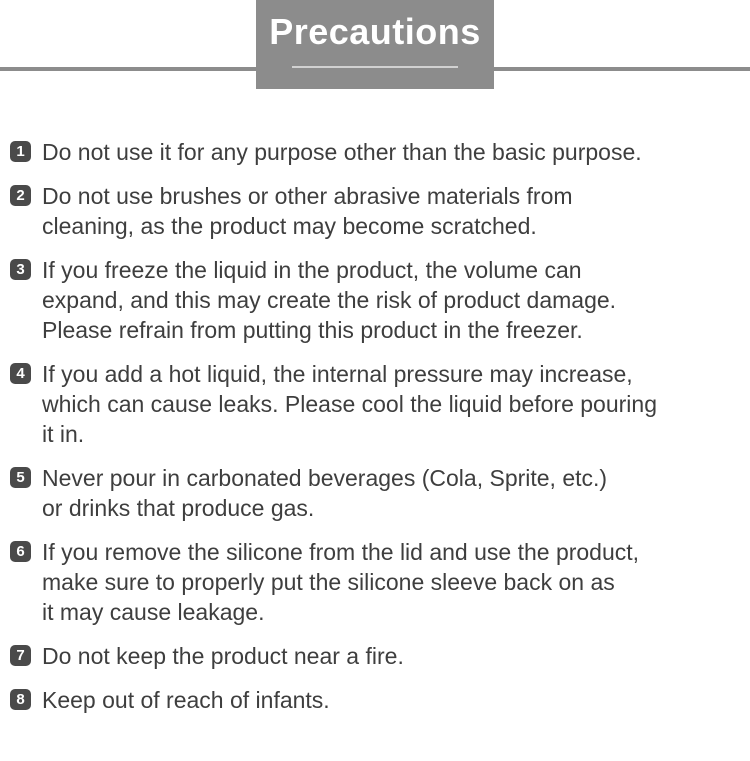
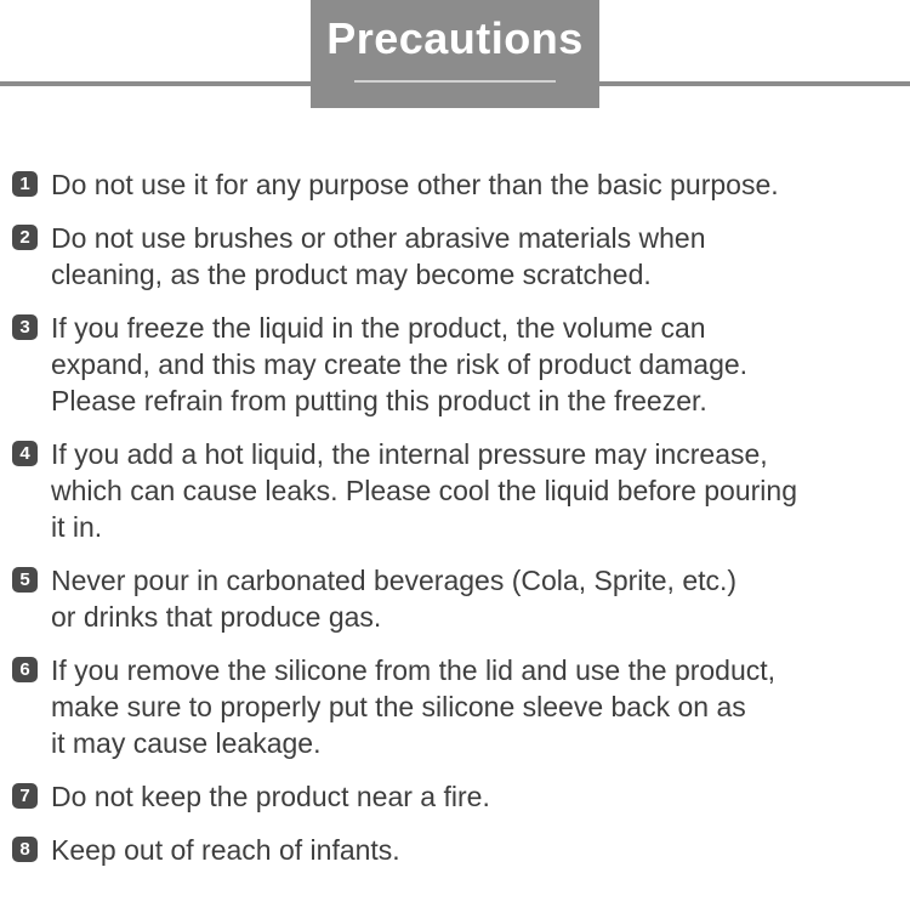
  Precautions
  1
  Do not use it for any purpose other than the basic purpose.
  2
- Do not use brushes or other abrasive materials from
+ Do not use brushes or other abrasive materials when
  cleaning, as the product may become scratched.
  3
  If you freeze the liquid in the product, the volume can
  expand, and this may create the risk of product damage.
  Please refrain from putting this product in the freezer.
  4
  If you add a hot liquid, the internal pressure may increase,
  which can cause leaks. Please cool the liquid before pouring
  it in.
  5
  Never pour in carbonated beverages (Cola, Sprite, etc.)
  or drinks that produce gas.
  6
  If you remove the silicone from the lid and use the product,
  make sure to properly put the silicone sleeve back on as
  it may cause leakage.
  7
  Do not keep the product near a fire.
  8
  Keep out of reach of infants.
